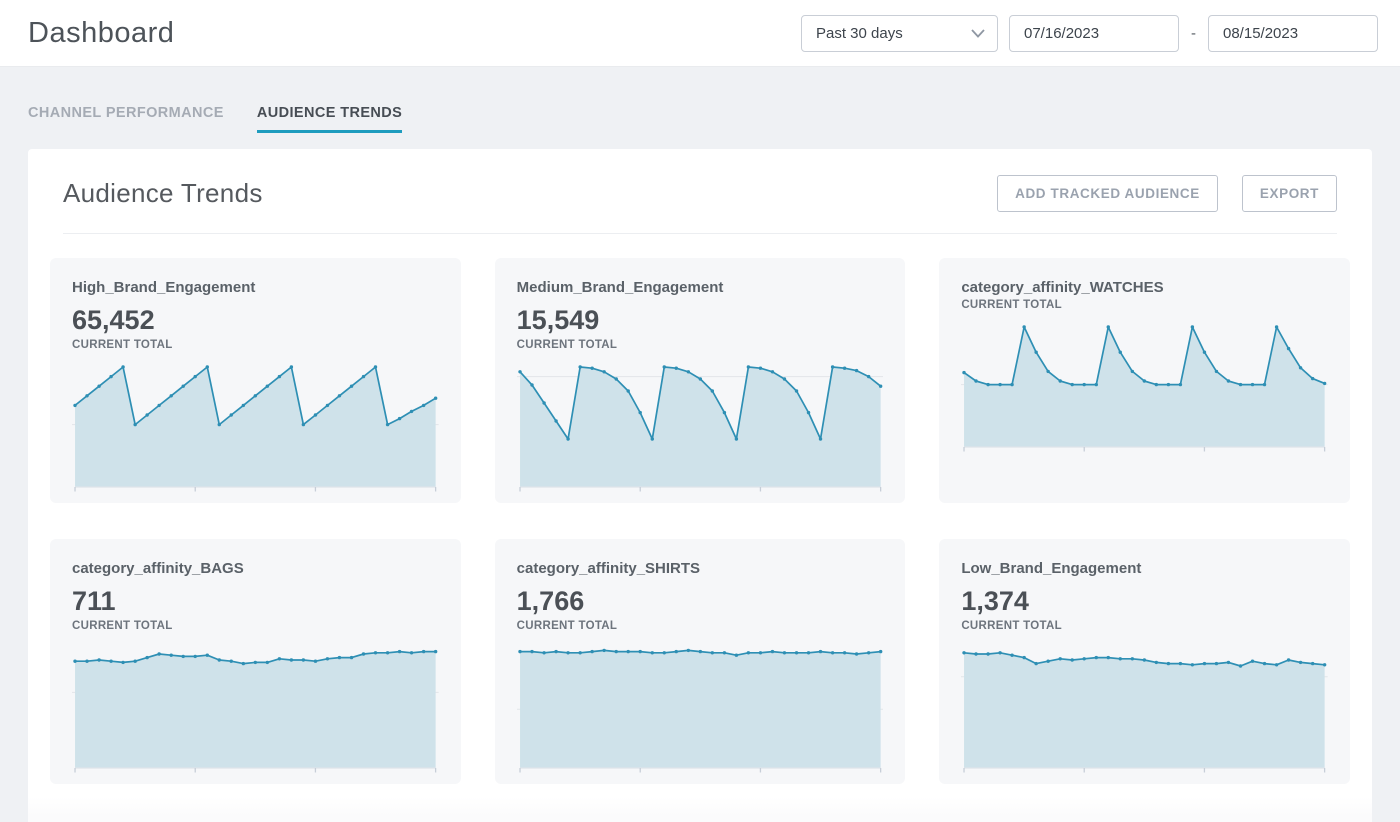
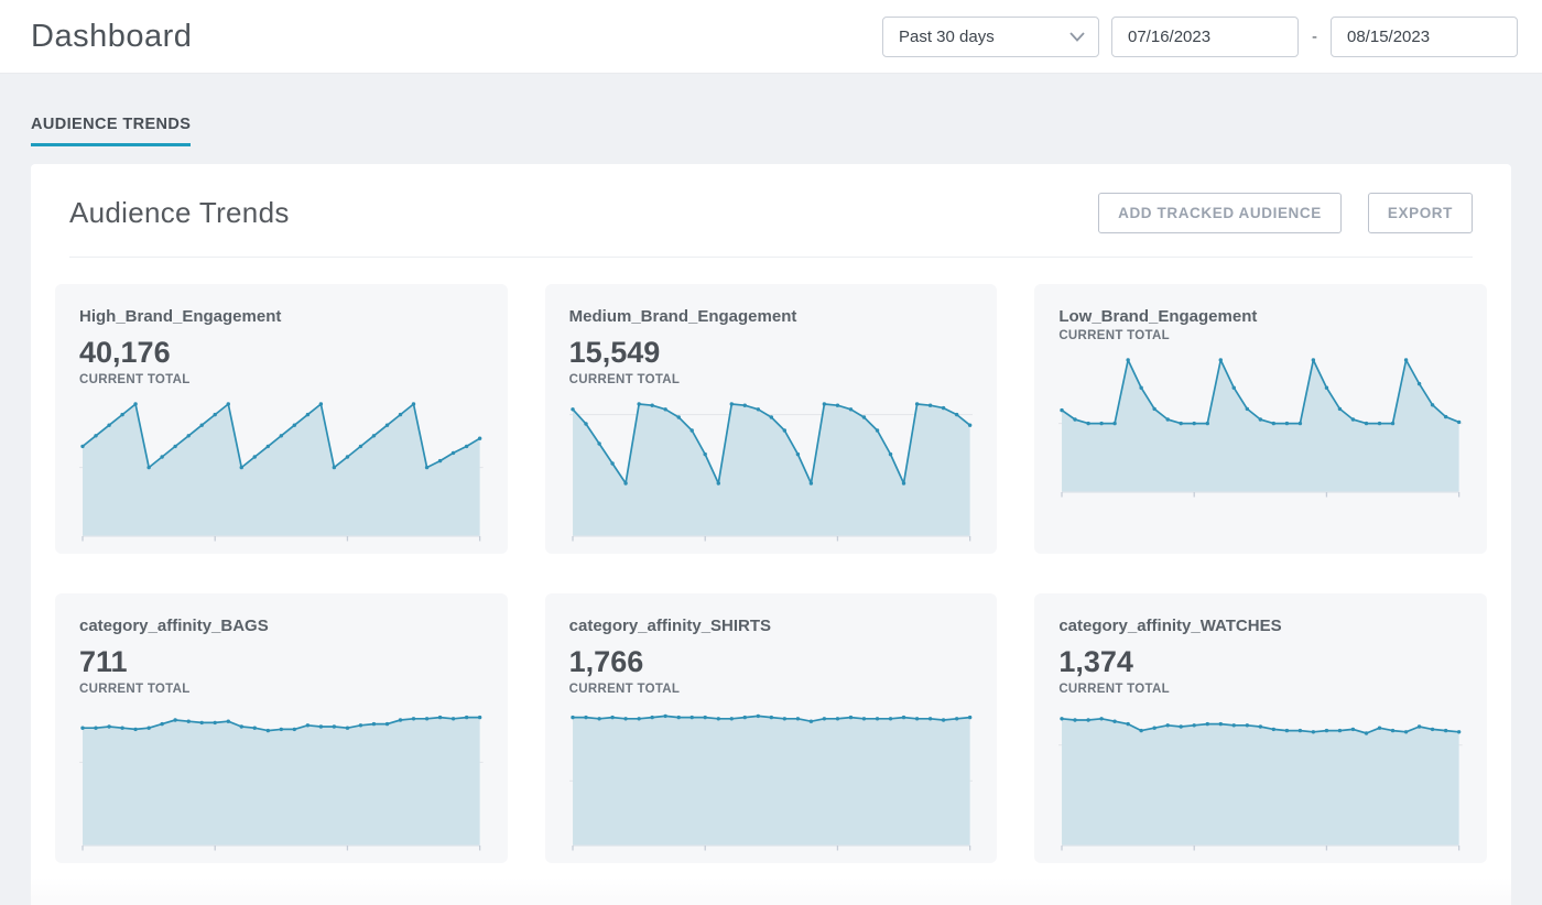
  Dashboard
  Past 30 days
  07/16/2023
  -
  08/15/2023
- CHANNEL PERFORMANCE
  AUDIENCE TRENDS
  Audience Trends
  ADD TRACKED AUDIENCE
  EXPORT
  High_Brand_Engagement
- 65,452
+ 40,176
  CURRENT TOTAL
  Medium_Brand_Engagement
  15,549
  CURRENT TOTAL
- category_affinity_WATCHES
+ Low_Brand_Engagement
  CURRENT TOTAL
  category_affinity_BAGS
  711
  CURRENT TOTAL
  category_affinity_SHIRTS
  1,766
  CURRENT TOTAL
- Low_Brand_Engagement
+ category_affinity_WATCHES
  1,374
  CURRENT TOTAL
